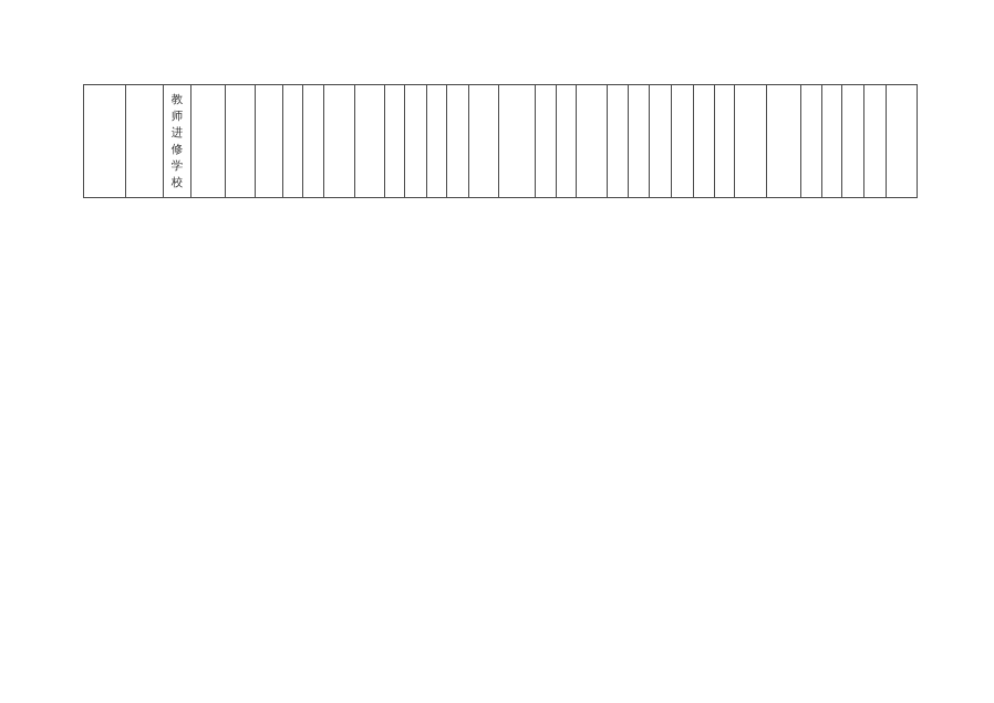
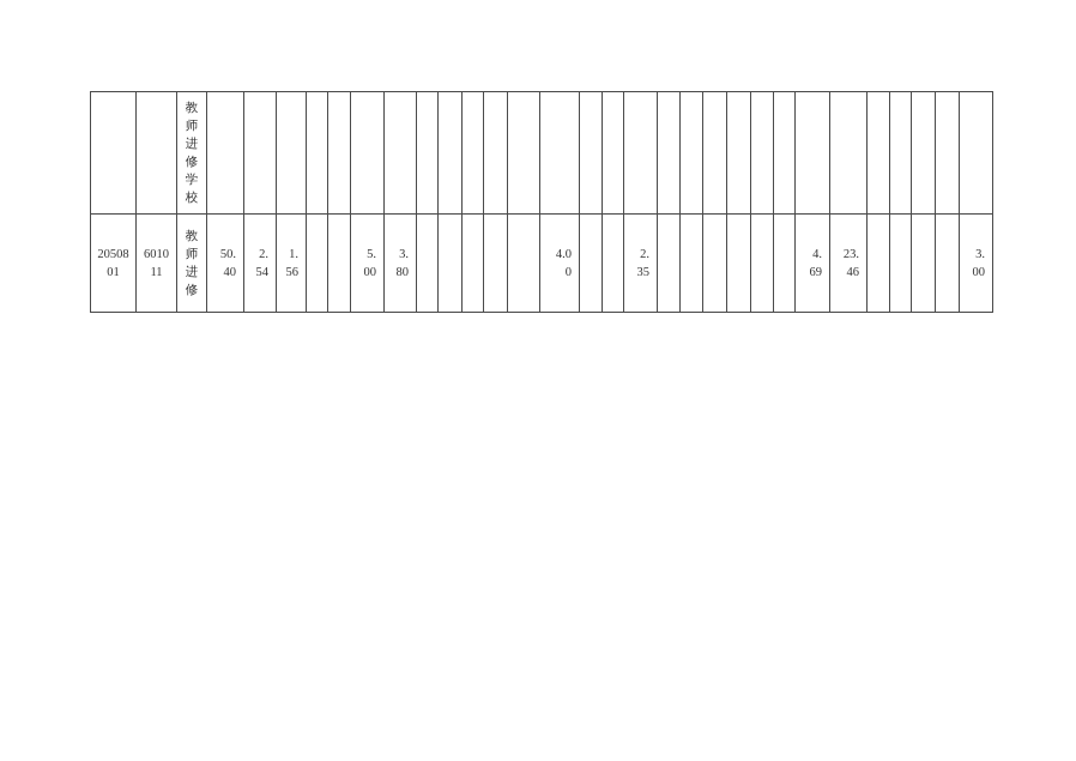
  		教 师 进 修 学 校
+ 20508 01	6010 11	教 师 进 修	50. 40	2. 54	1. 56			5. 00	3. 80						4.0 0			2. 35							4. 69	23. 46					3. 00
